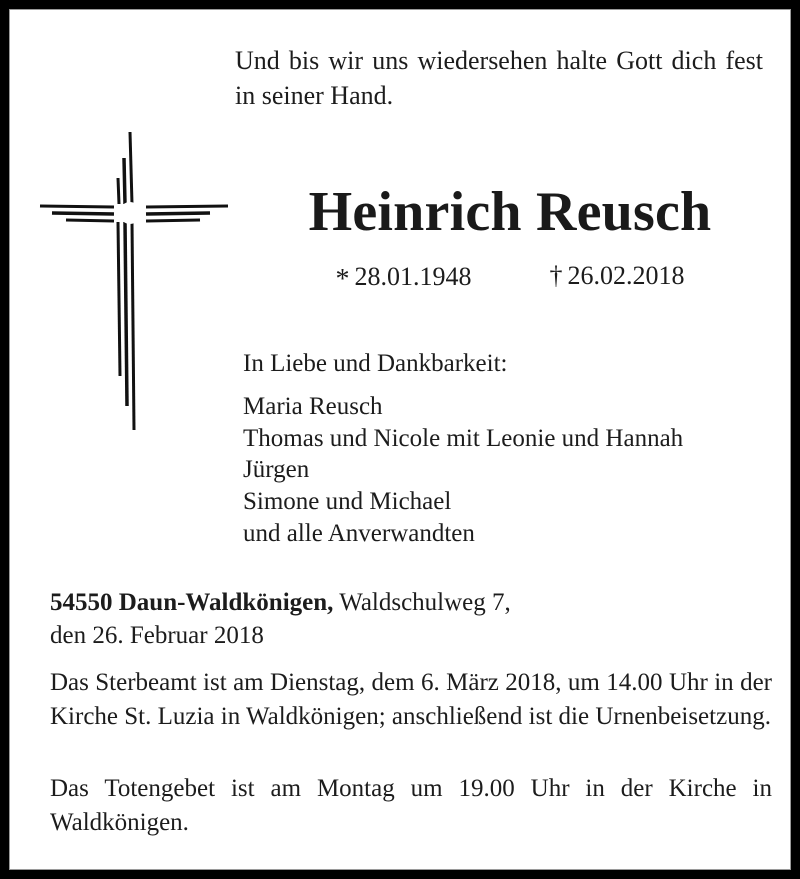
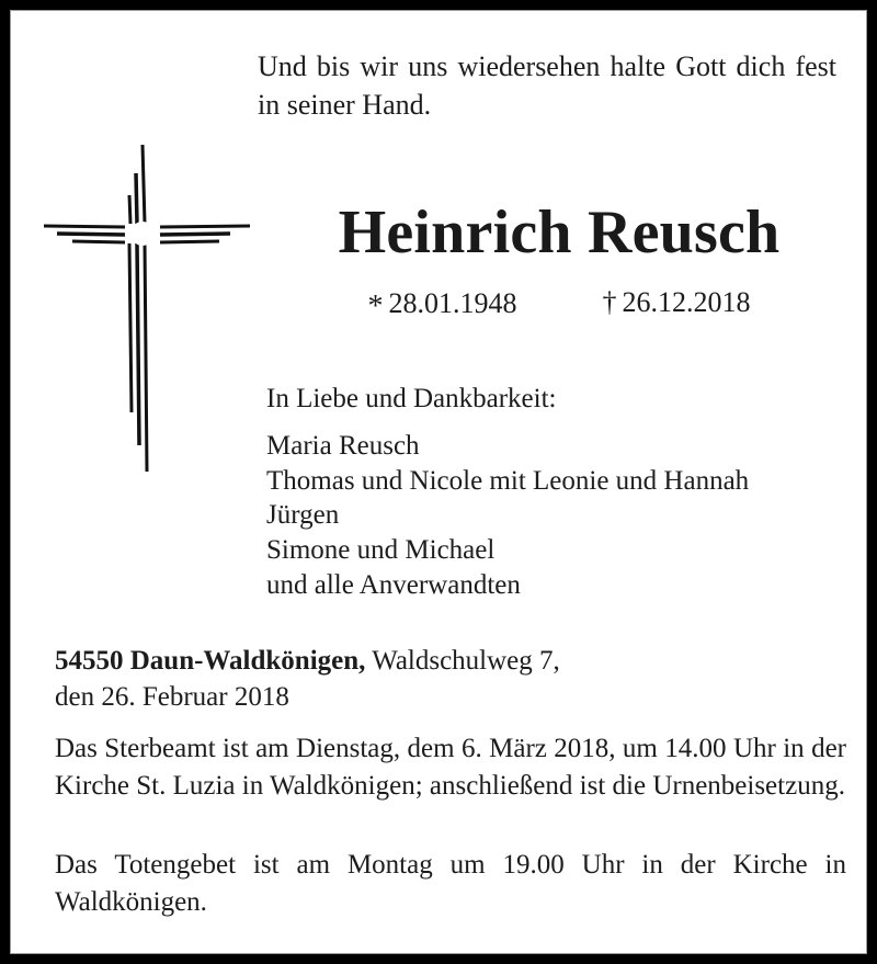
  Und bis wir uns wiedersehen halte Gott dich fest in seiner Hand.
  Heinrich Reusch
  * 28.01.1948
- † 26.02.2018
+ † 26.12.2018
  In Liebe und Dankbarkeit:
  Maria Reusch
  Thomas und Nicole mit Leonie und Hannah
  Jürgen
  Simone und Michael
  und alle Anverwandten
  54550 Daun-Waldkönigen, Waldschulweg 7,
  den 26. Februar 2018
  Das Sterbeamt ist am Dienstag, dem 6. März 2018, um 14.00 Uhr in der Kirche St. Luzia in Waldkönigen; anschließend ist die Urnenbeisetzung.
  Das Totengebet ist am Montag um 19.00 Uhr in der Kirche in Waldkönigen.
